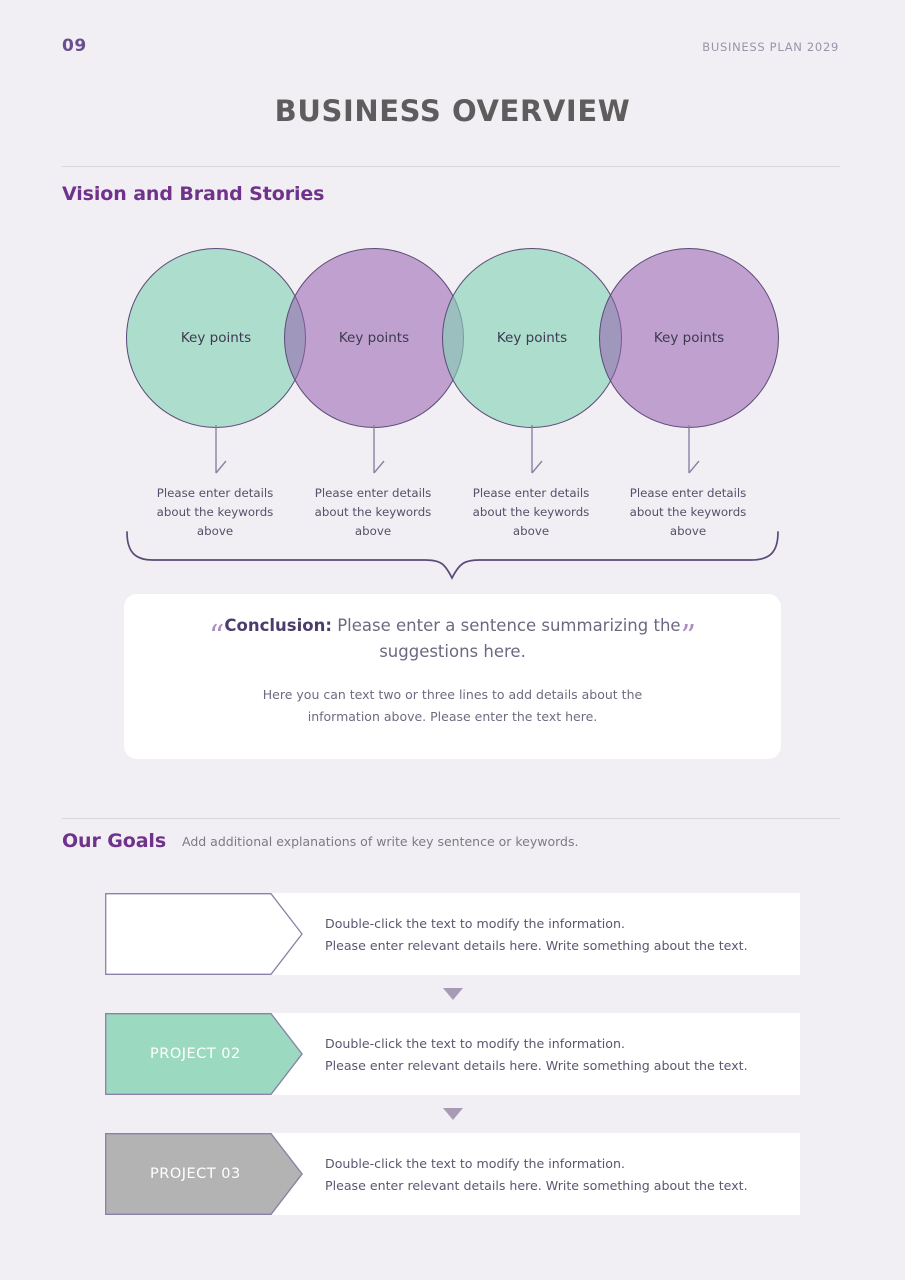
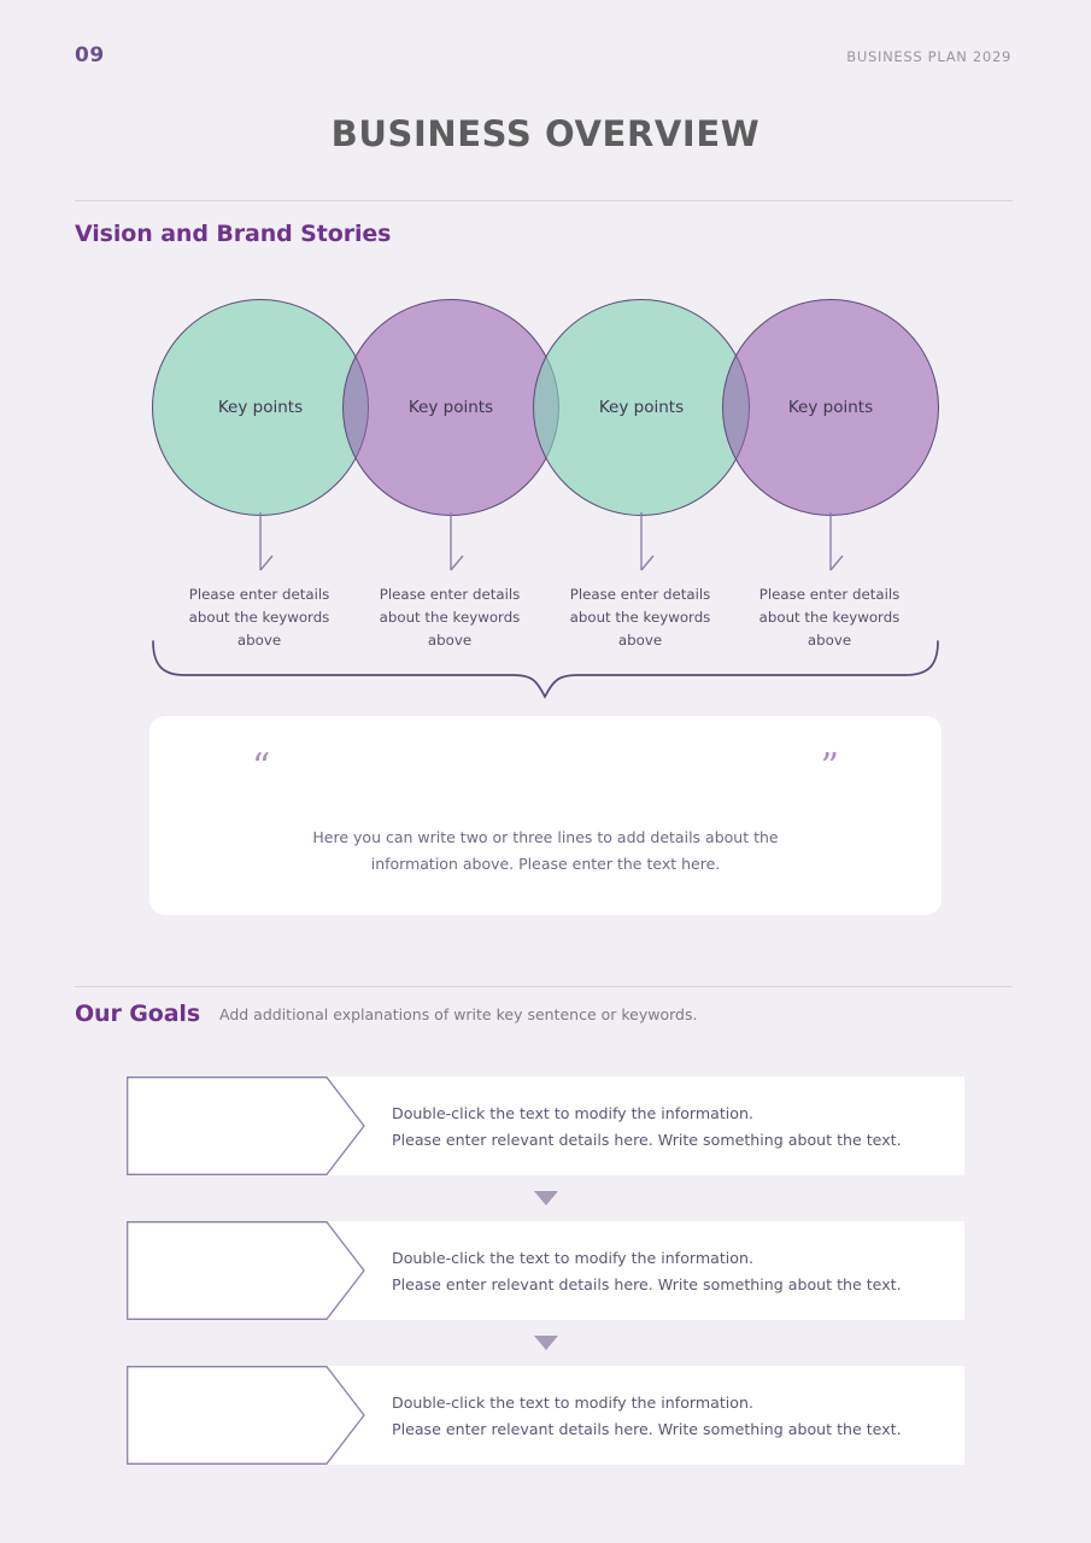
  09
  BUSINESS PLAN 2029
  BUSINESS OVERVIEW
  Vision and Brand Stories
  Key points
  Key points
  Key points
  Key points
  Please enter details about the keywords above
  Please enter details about the keywords above
  Please enter details about the keywords above
  Please enter details about the keywords above
  “
  ”
- Conclusion: Please enter a sentence summarizing the suggestions here.
- Here you can text two or three lines to add details about the information above. Please enter the text here.
+ Here you can write two or three lines to add details about the information above. Please enter the text here.
  Our Goals
  Add additional explanations of write key sentence or keywords.
  Double-click the text to modify the information.
  Please enter relevant details here. Write something about the text.
- PROJECT 02
  Double-click the text to modify the information.
  Please enter relevant details here. Write something about the text.
- PROJECT 03
  Double-click the text to modify the information.
  Please enter relevant details here. Write something about the text.
